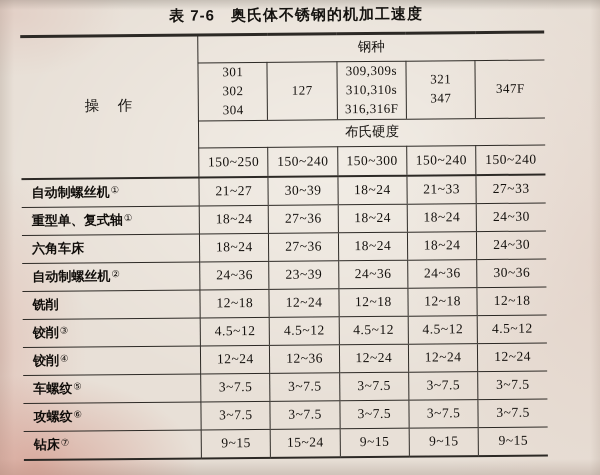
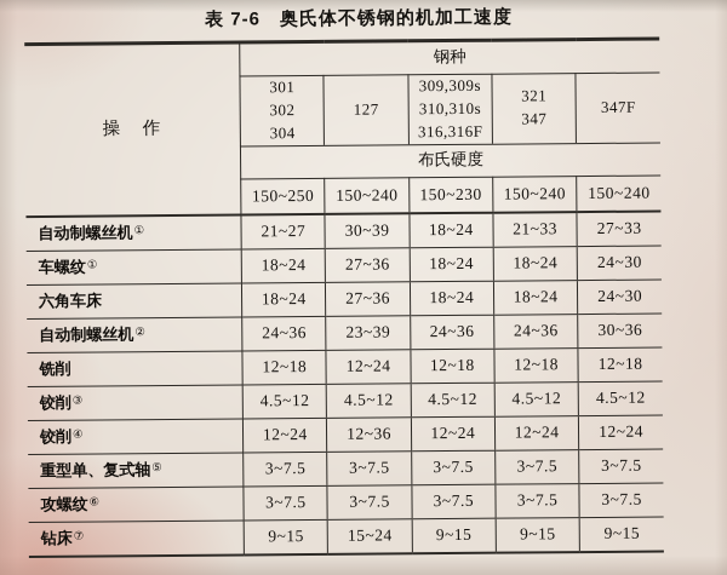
  表 7-6 奥氏体不锈钢的机加工速度
  操 作	钢种
  301 302 304	127	309,309s 310,310s 316,316F	321 347	347F
  布氏硬度
- 150~250	150~240	150~300	150~240	150~240
+ 150~250	150~240	150~230	150~240	150~240
  自动制螺丝机①	21~27	30~39	18~24	21~33	27~33
- 重型单、复式轴①	18~24	27~36	18~24	18~24	24~30
+ 车螺纹①	18~24	27~36	18~24	18~24	24~30
  六角车床	18~24	27~36	18~24	18~24	24~30
  自动制螺丝机②	24~36	23~39	24~36	24~36	30~36
  铣削	12~18	12~24	12~18	12~18	12~18
  铰削③	4.5~12	4.5~12	4.5~12	4.5~12	4.5~12
  铰削④	12~24	12~36	12~24	12~24	12~24
- 车螺纹⑤	3~7.5	3~7.5	3~7.5	3~7.5	3~7.5
+ 重型单、复式轴⑤	3~7.5	3~7.5	3~7.5	3~7.5	3~7.5
  攻螺纹⑥	3~7.5	3~7.5	3~7.5	3~7.5	3~7.5
  钻床⑦	9~15	15~24	9~15	9~15	9~15
